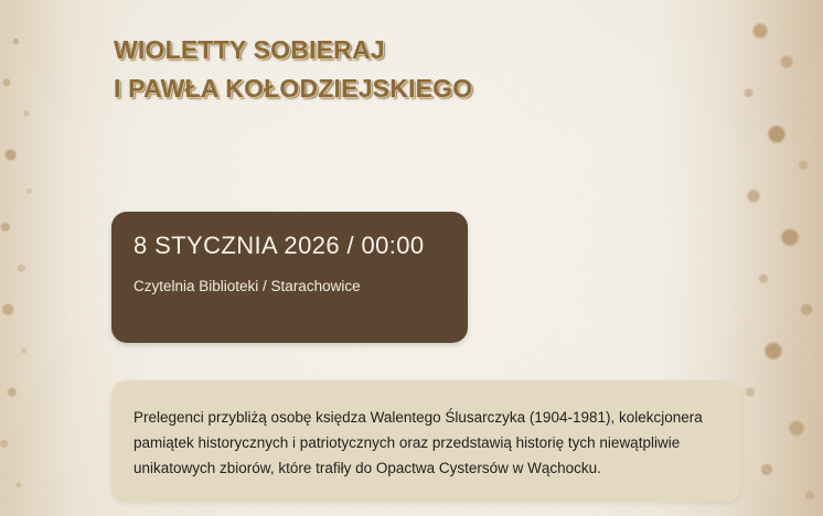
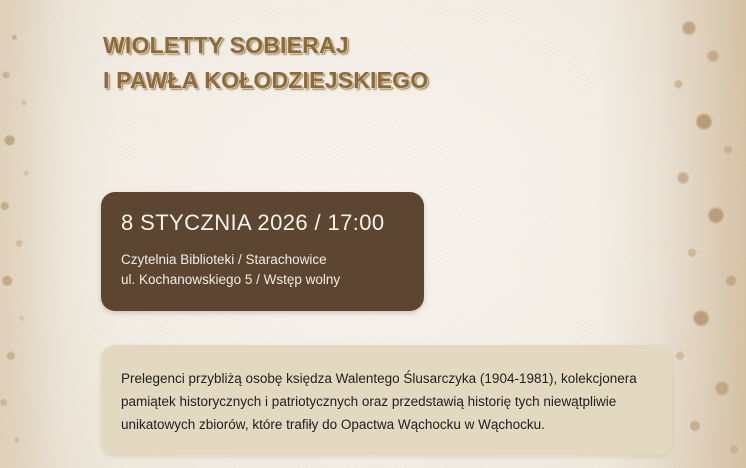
  WIOLETTY SOBIERAJ
  I PAWŁA KOŁODZIEJSKIEGO
- 8 STYCZNIA 2026 / 00:00
+ 8 STYCZNIA 2026 / 17:00
  Czytelnia Biblioteki / Starachowice
+ ul. Kochanowskiego 5 / Wstęp wolny
- Prelegenci przybliżą osobę księdza Walentego Ślusarczyka (1904-1981), kolekcjonera pamiątek historycznych i patriotycznych oraz przedstawią historię tych niewątpliwie unikatowych zbiorów, które trafiły do Opactwa Cystersów w Wąchocku.
+ Prelegenci przybliżą osobę księdza Walentego Ślusarczyka (1904-1981), kolekcjonera pamiątek historycznych i patriotycznych oraz przedstawią historię tych niewątpliwie unikatowych zbiorów, które trafiły do Opactwa Wąchocku w Wąchocku.
